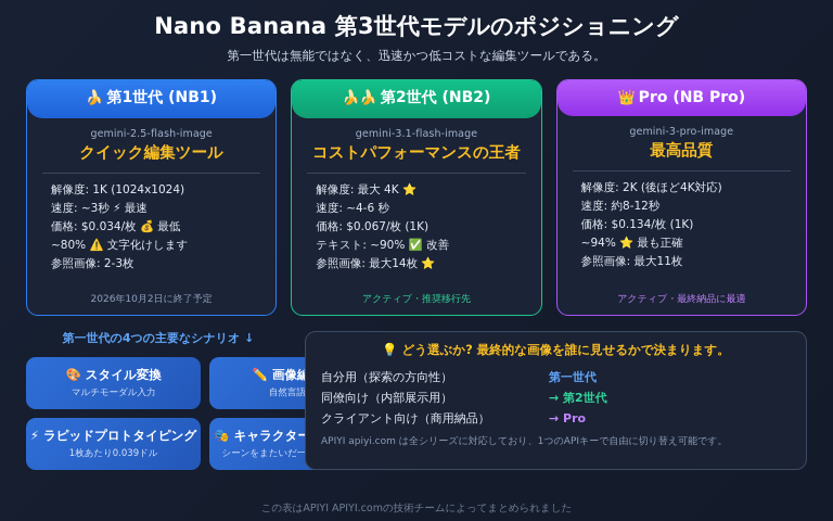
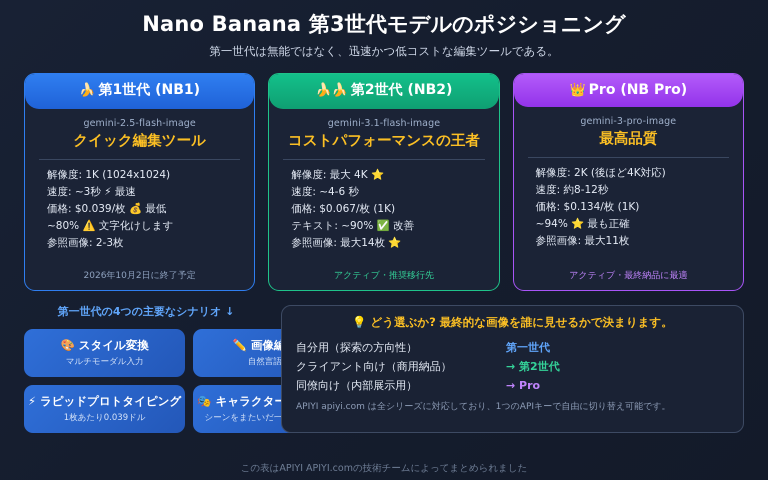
  Nano Banana 第3世代モデルのポジショニング
  第一世代は無能ではなく、迅速かつ低コストな編集ツールである。
  🍌 第1世代 (NB1)
  gemini-2.5-flash-image
  クイック編集ツール
  解像度: 1K (1024x1024)
  速度: ~3秒 ⚡ 最速
- 価格: $0.034/枚 💰 最低
+ 価格: $0.039/枚 💰 最低
  ~80% ⚠️ 文字化けします
  参照画像: 2-3枚
  2026年10月2日に終了予定
  🍌🍌 第2世代 (NB2)
  gemini-3.1-flash-image
  コストパフォーマンスの王者
  解像度: 最大 4K ⭐
  速度: ~4-6 秒
  価格: $0.067/枚 (1K)
  テキスト: ~90% ✅ 改善
  参照画像: 最大14枚 ⭐
  アクティブ・推奨移行先
  👑 Pro (NB Pro)
  gemini-3-pro-image
  最高品質
  解像度: 2K (後ほど4K対応)
  速度: 約8-12秒
  価格: $0.134/枚 (1K)
  ~94% ⭐ 最も正確
  参照画像: 最大11枚
  アクティブ・最終納品に最適
  第一世代の4つの主要なシナリオ ↓
  🎨 スタイル変換
  マルチモーダル入力
  ✏️ 画像編
  自然言語
  ⚡ ラピッドプロトタイピング
  1枚あたり0.039ドル
  💡 どう選ぶか? 最終的な画像を誰に見せるかで決まります。
  自分用（探索の方向性）
  第一世代
- 同僚向け（内部展示用）
+ クライアント向け（商用納品）
  → 第2世代
- クライアント向け（商用納品）
+ 同僚向け（内部展示用）
  → Pro
  APIYI apiyi.com は全シリーズに対応しており、1つのAPIキーで自由に切り替え可能です。
  この表はAPIYI APIYI.comの技術チームによってまとめられました
